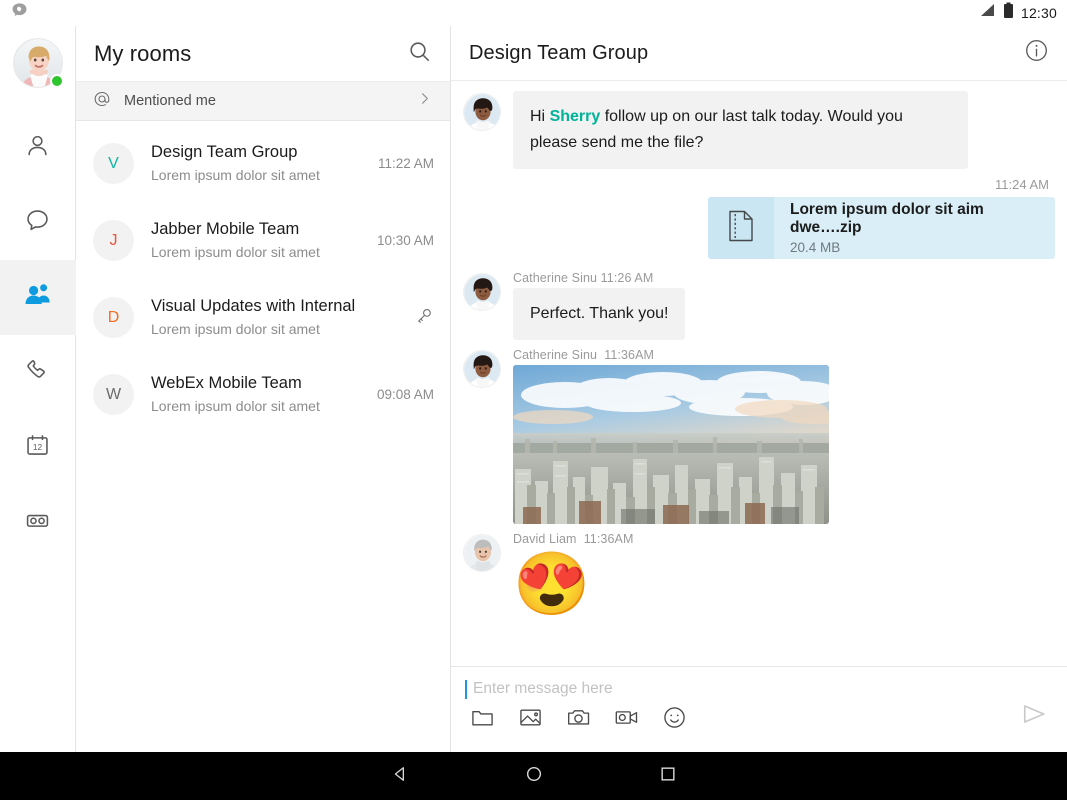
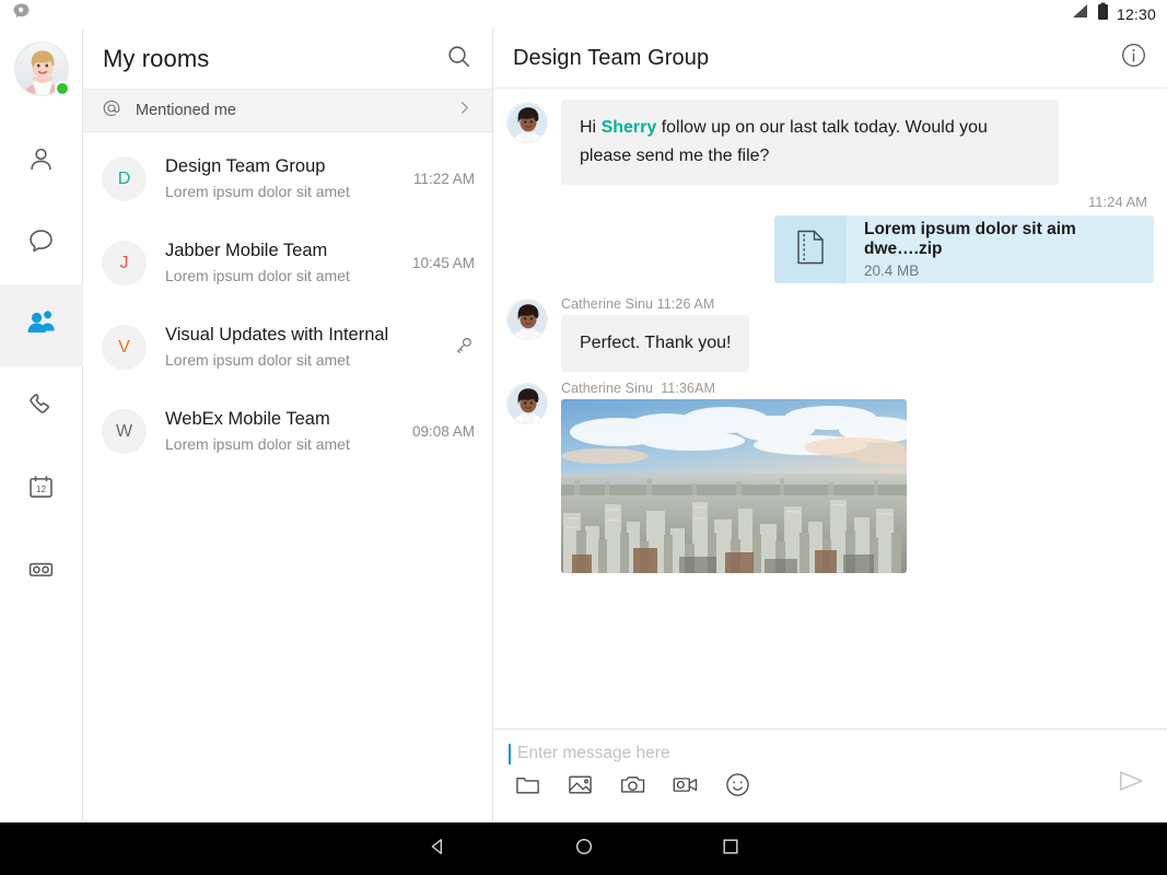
  12:30
  12
  My rooms
  Mentioned me
- V
+ D
  Design Team Group
  Lorem ipsum dolor sit amet
  11:22 AM
  J
  Jabber Mobile Team
  Lorem ipsum dolor sit amet
- 10:30 AM
+ 10:45 AM
- D
+ V
  Visual Updates with Internal
  Lorem ipsum dolor sit amet
  W
  WebEx Mobile Team
  Lorem ipsum dolor sit amet
  09:08 AM
  Design Team Group
  Hi Sherry follow up on our last talk today. Would you please send me the file?
  11:24 AM
  Lorem ipsum dolor sit aim dwe….zip
  20.4 MB
  Catherine Sinu 11:26 AM
  Perfect. Thank you!
  Catherine Sinu 11:36AM
- David Liam 11:36AM
- 😍
  Enter message here
